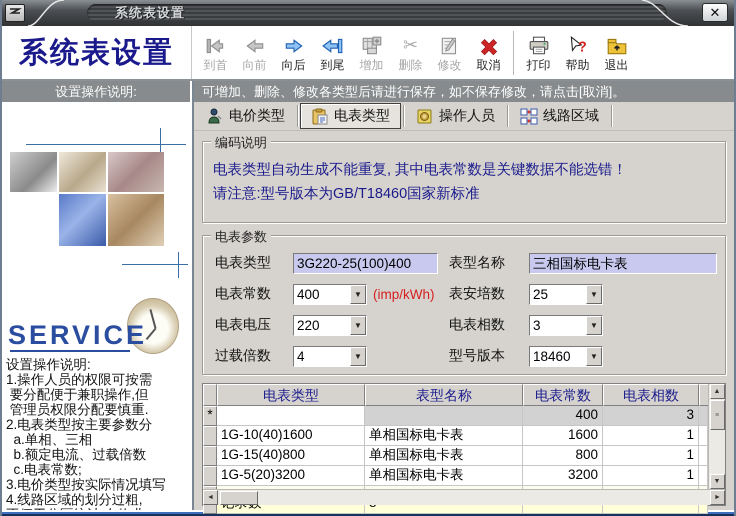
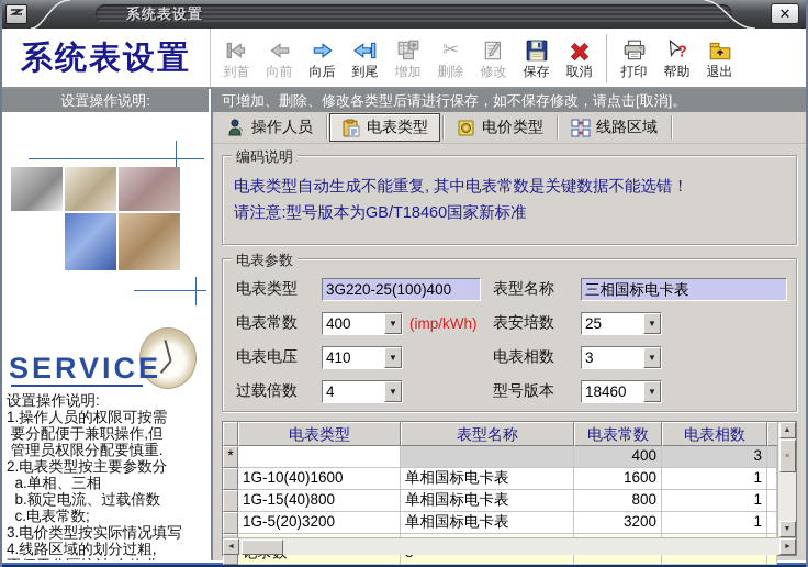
  系统表设置
  ✕
  系统表设置
  到首
  向前
  向后
  到尾
  增加
  ✂
  删除
  修改
+ 保存
  取消
  打印
  ?
  帮助
  退出
  设置操作说明:
  SERVICE
  设置操作说明:
  1.操作人员的权限可按需
  要分配便于兼职操作,但
  管理员权限分配要慎重.
  2.电表类型按主要参数分
  a.单相、三相
  b.额定电流、过载倍数
  c.电表常数;
  3.电价类型按实际情况填写
  4.线路区域的划分过粗,
  可增加、删除、修改各类型后请进行保存，如不保存修改，请点击[取消]。
- 电价类型
+ 操作人员
  电表类型
- 操作人员
+ 电价类型
  线路区域
  编码说明
  电表类型自动生成不能重复, 其中电表常数是关键数据不能选错！
  请注意:型号版本为GB/T18460国家新标准
  电表参数
  电表类型
  3G220-25(100)400
  表型名称
  三相国标电卡表
  电表常数
  400
  ▼
  (imp/kWh)
  表安培数
  25
  ▼
  电表电压
- 220
+ 410
  ▼
  电表相数
  3
  ▼
  过载倍数
  4
  ▼
  型号版本
  18460
  ▼
  电表类型
  表型名称
  电表常数
  电表相数
  *
  400
  3
  1G-10(40)1600
  单相国标电卡表
  1600
  1
  1G-15(40)800
  单相国标电卡表
  800
  1
  1G-5(20)3200
  单相国标电卡表
  3200
  1
